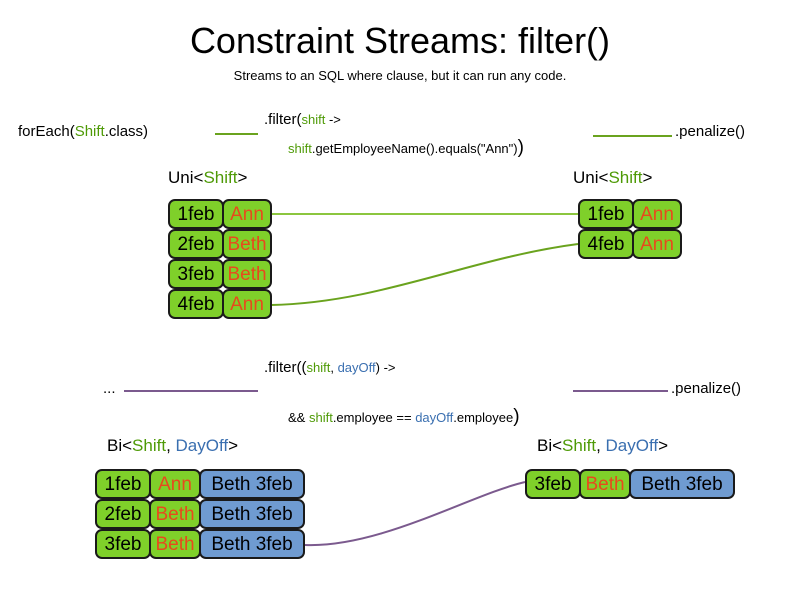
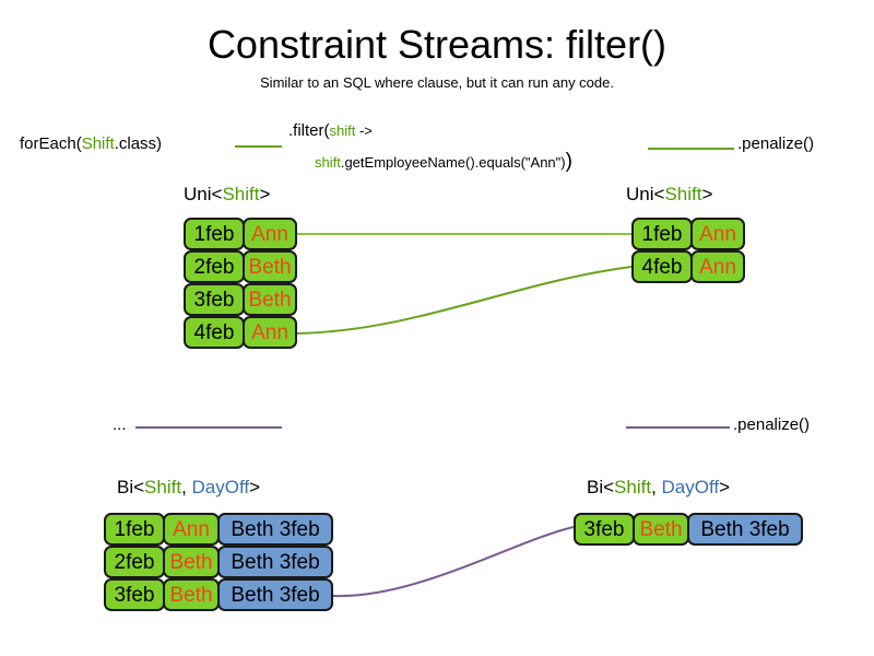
  Constraint Streams: filter()
- Streams to an SQL where clause, but it can run any code.
+ Similar to an SQL where clause, but it can run any code.
  forEach(Shift.class)
  .filter(shift ->
  shift.getEmployeeName().equals("Ann"))
  .penalize()
  Uni<Shift>
  1feb
  Ann
  2feb
  Beth
  3feb
  Beth
  4feb
  Ann
  Uni<Shift>
  1feb
  Ann
  4feb
  Ann
  ...
- .filter((shift, dayOff) ->
- && shift.employee == dayOff.employee)
  .penalize()
  Bi<Shift, DayOff>
  1feb
  Ann
  Beth 3feb
  2feb
  Beth
  Beth 3feb
  3feb
  Beth
  Beth 3feb
  Bi<Shift, DayOff>
  3feb
  Beth
  Beth 3feb
